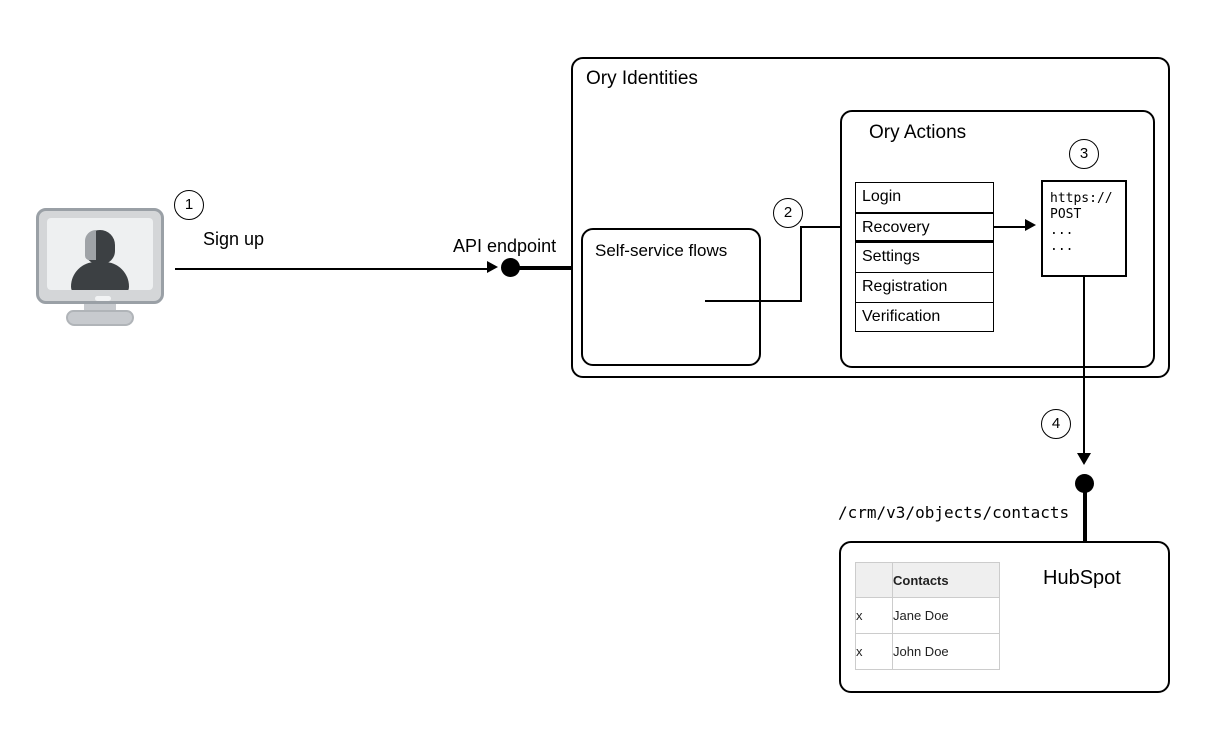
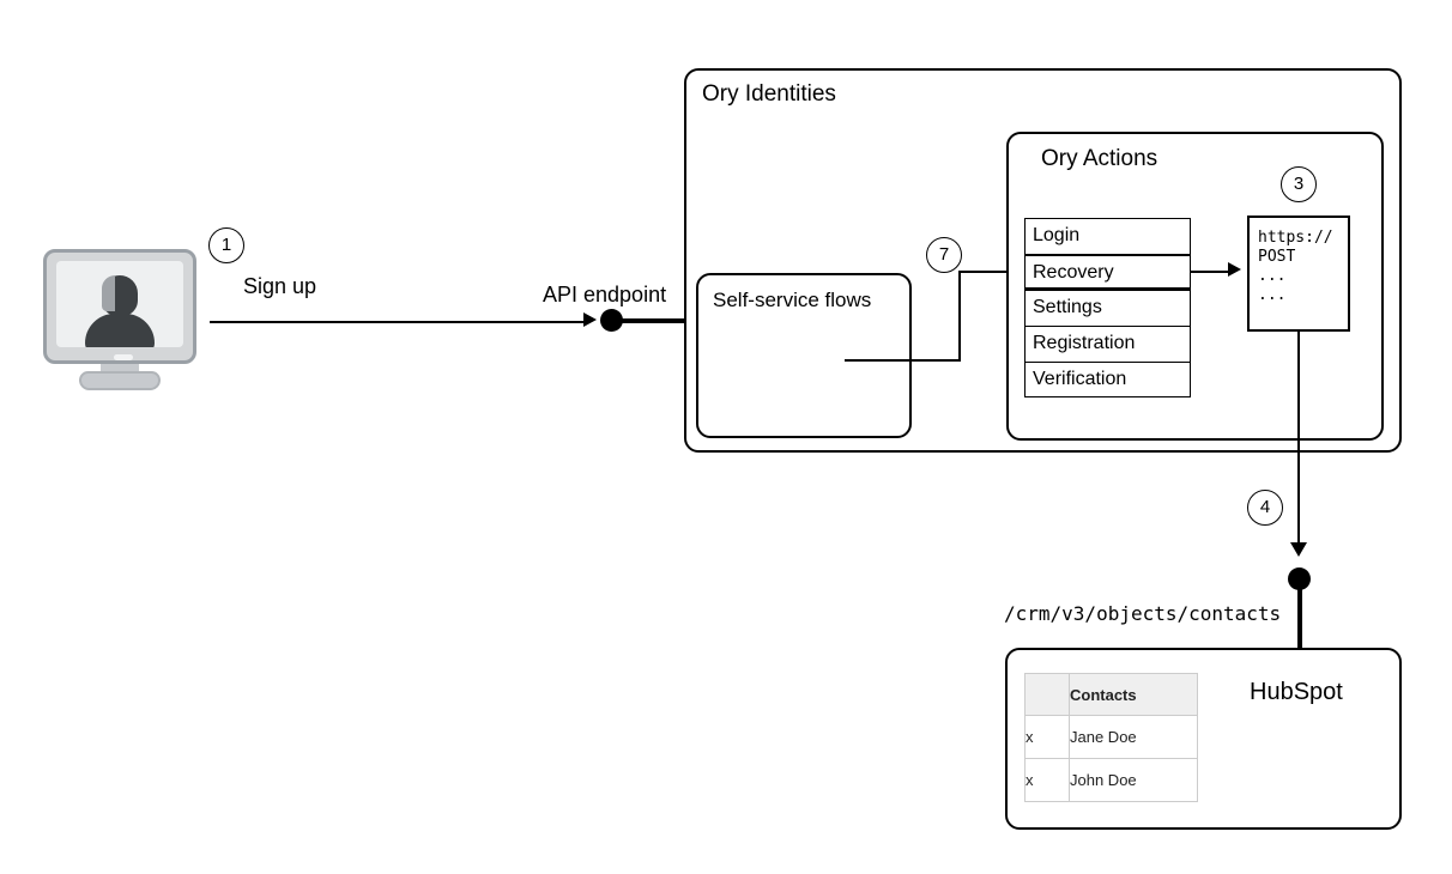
  1
  Sign up
  API endpoint
  Ory Identities
  Self-service flows
- 2
+ 7
  Ory Actions
  Login
  Recovery
  Settings
  Registration
  Verification
  3
  https://
  POST
  ...
  ...
  4
  /crm/v3/objects/contacts
  HubSpot
  	Contacts
  x	Jane Doe
  x	John Doe
